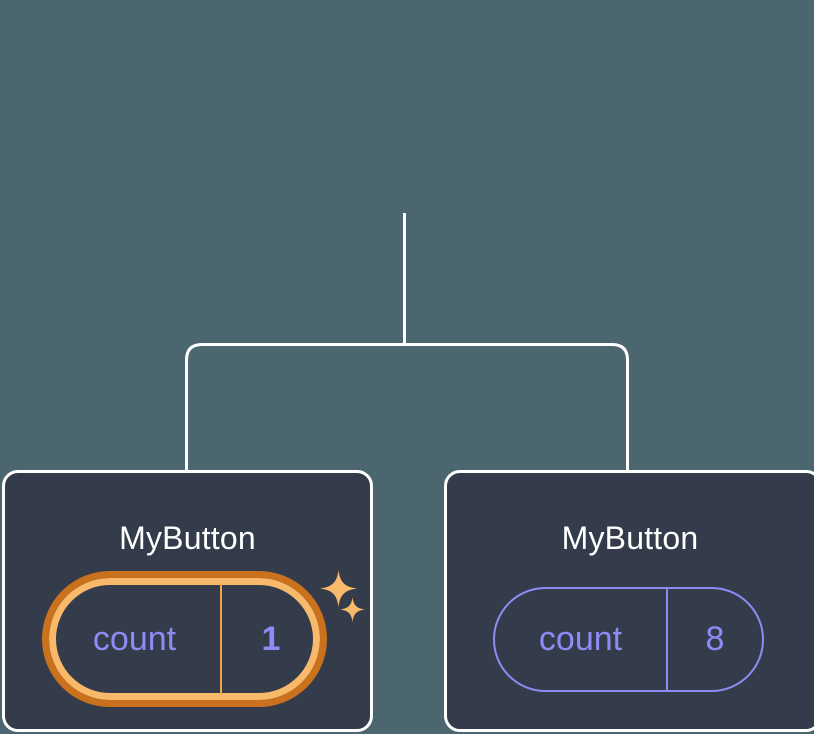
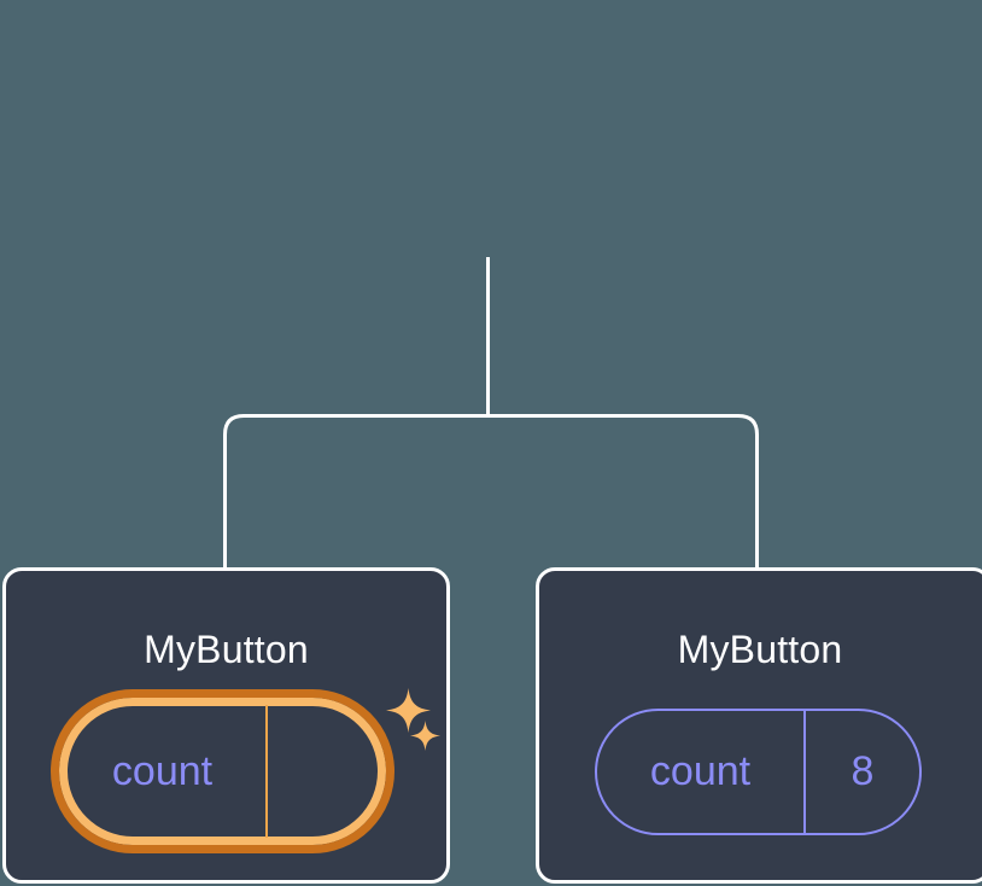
  MyButton
  count
- 1
  MyButton
  count
  8
